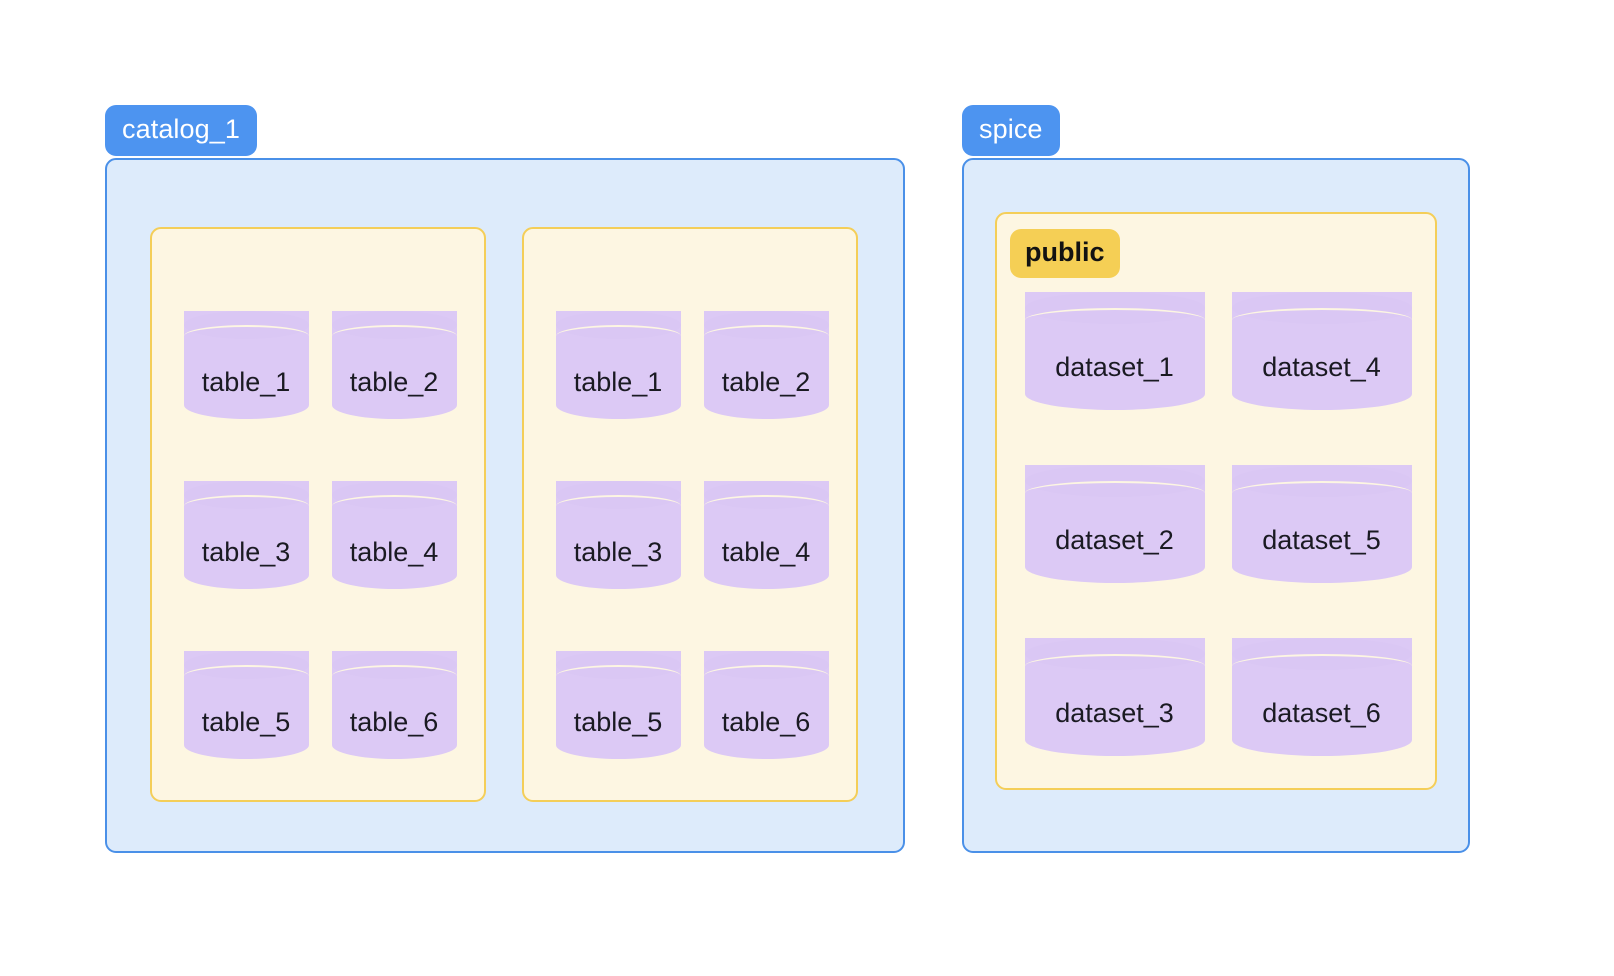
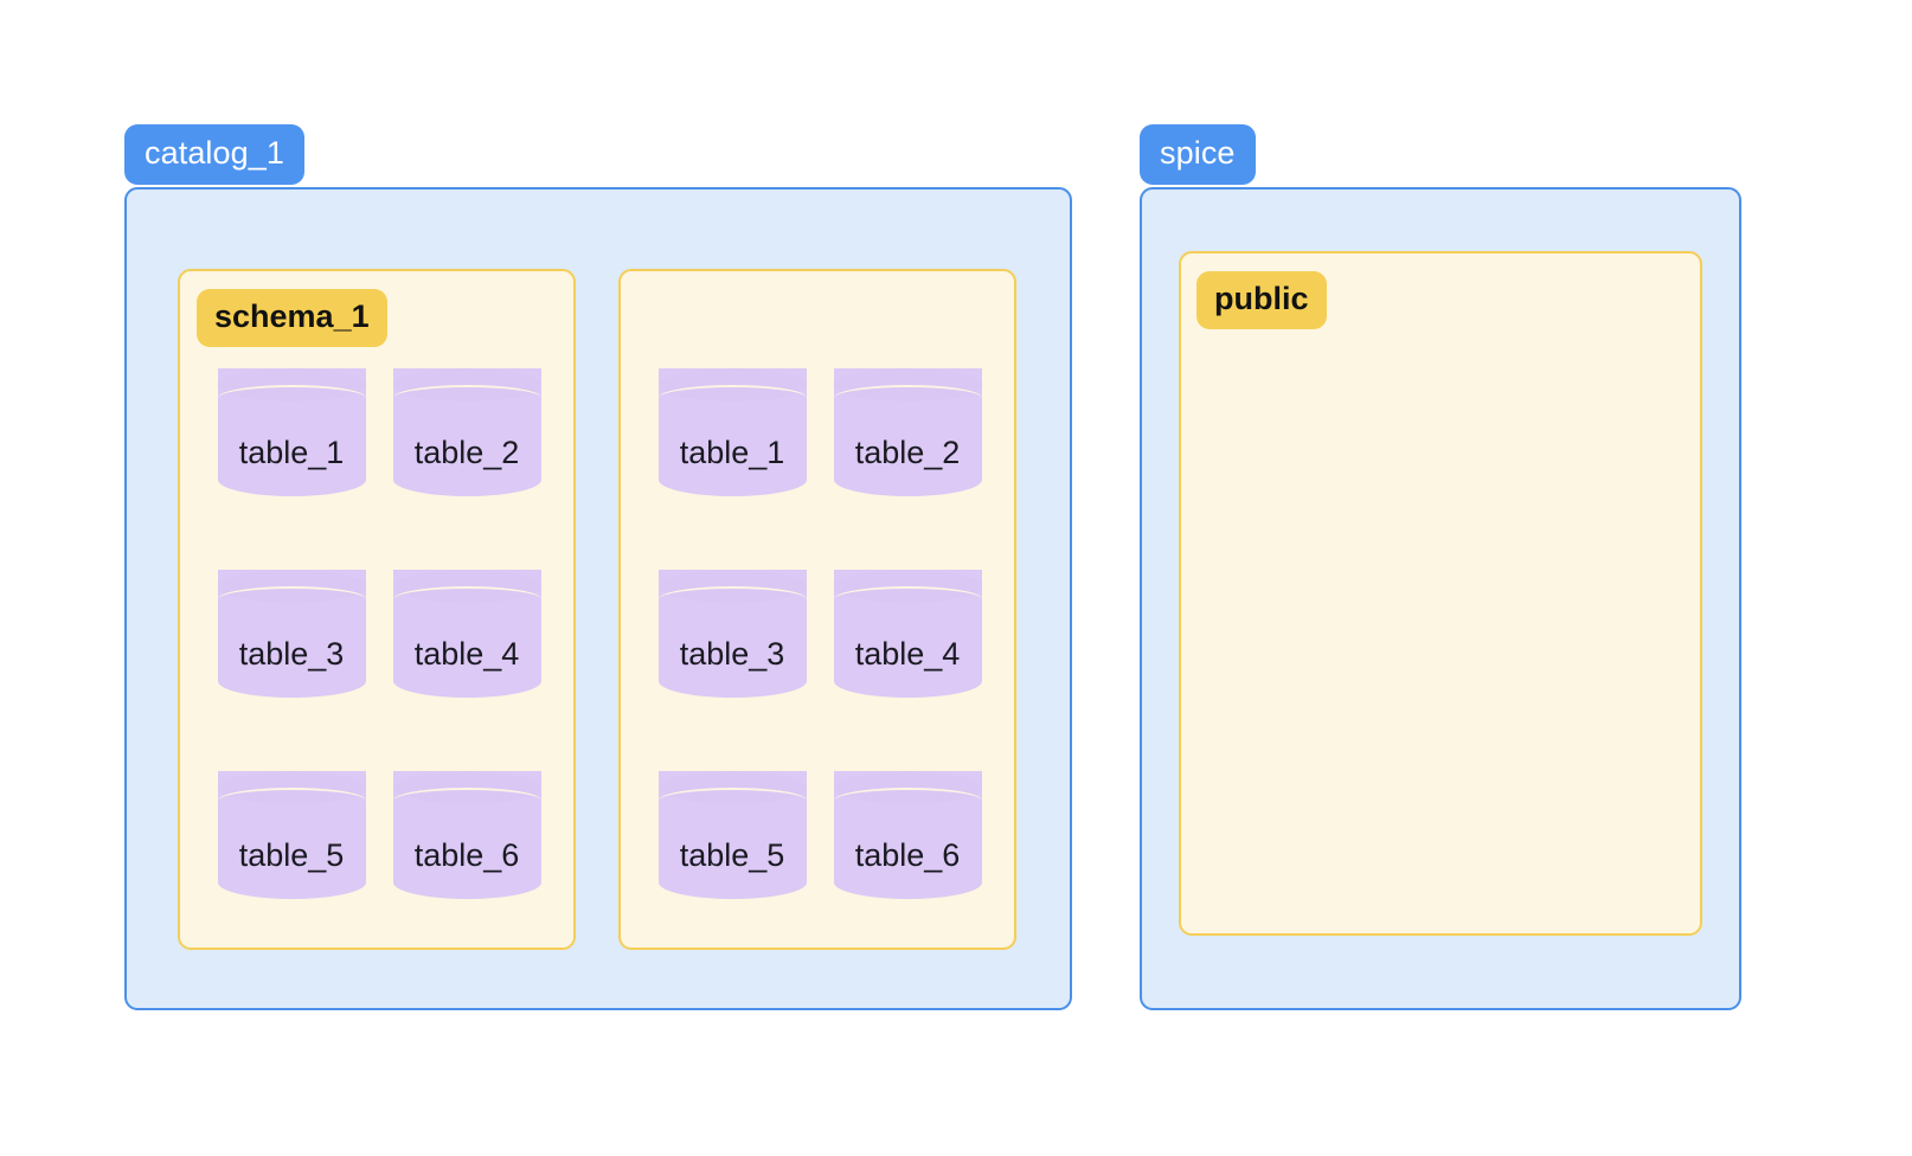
  catalog_1
+ schema_1
  table_1
  table_2
  table_3
  table_4
  table_5
  table_6
  table_1
  table_2
  table_3
  table_4
  table_5
  table_6
  spice
  public
- dataset_1
- dataset_4
- dataset_2
- dataset_5
- dataset_3
- dataset_6
